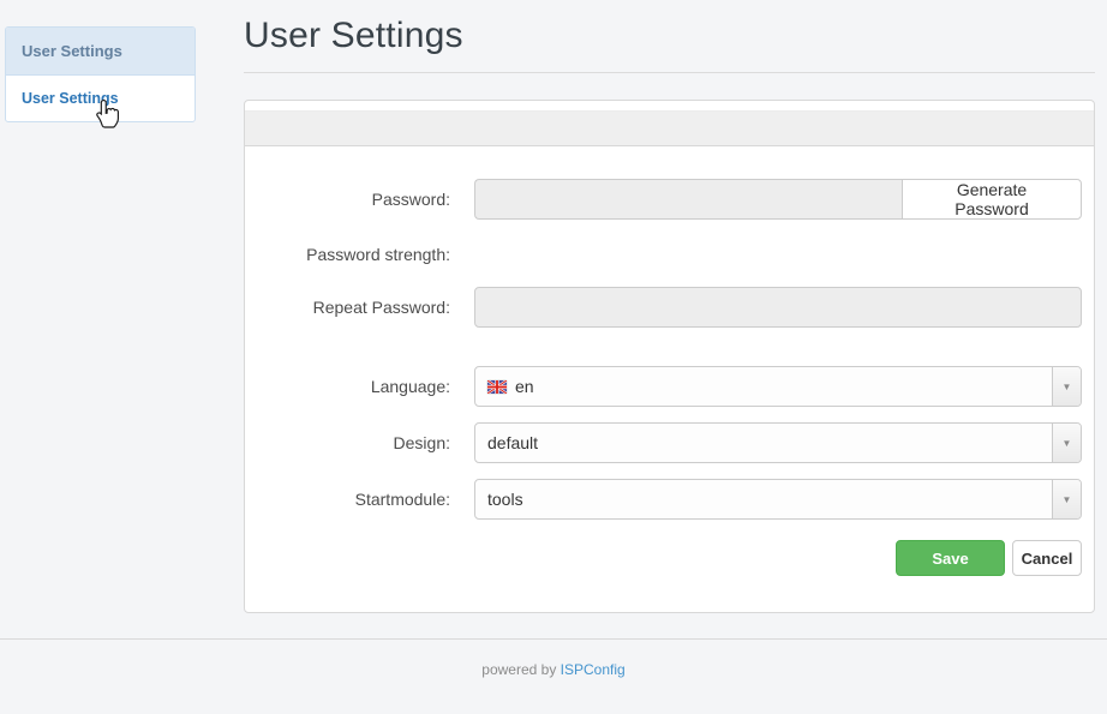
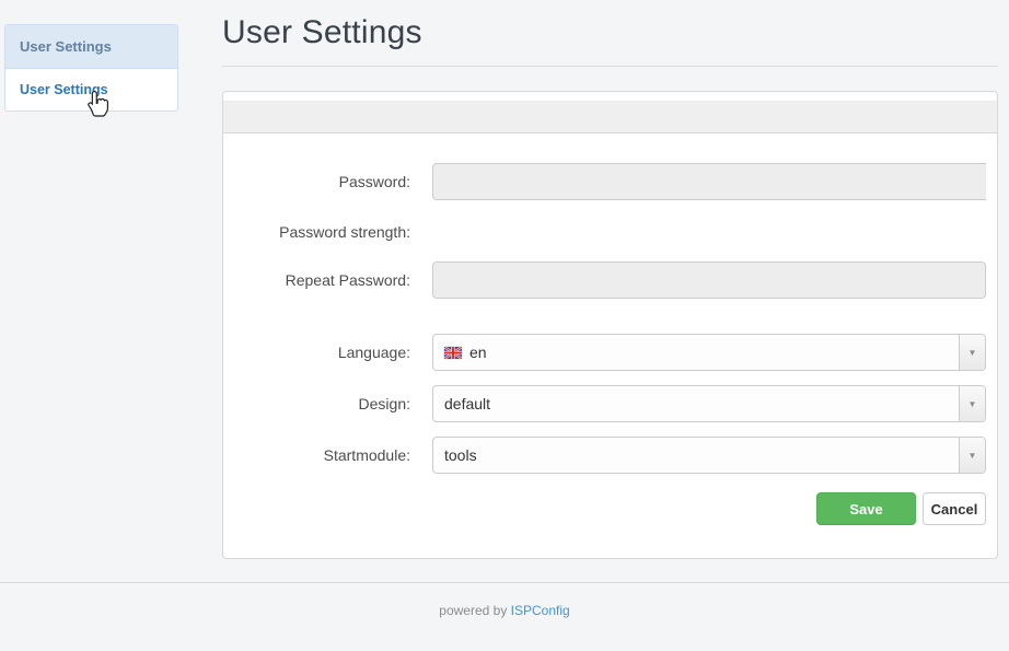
  User Settings
  User Settings
  User Settings
  Password:
- Generate Password
  Password strength:
  Repeat Password:
  Language:
  en
  ▼
  Design:
  default
  ▼
  Startmodule:
  tools
  ▼
  Save
  Cancel
  powered by ISPConfig
